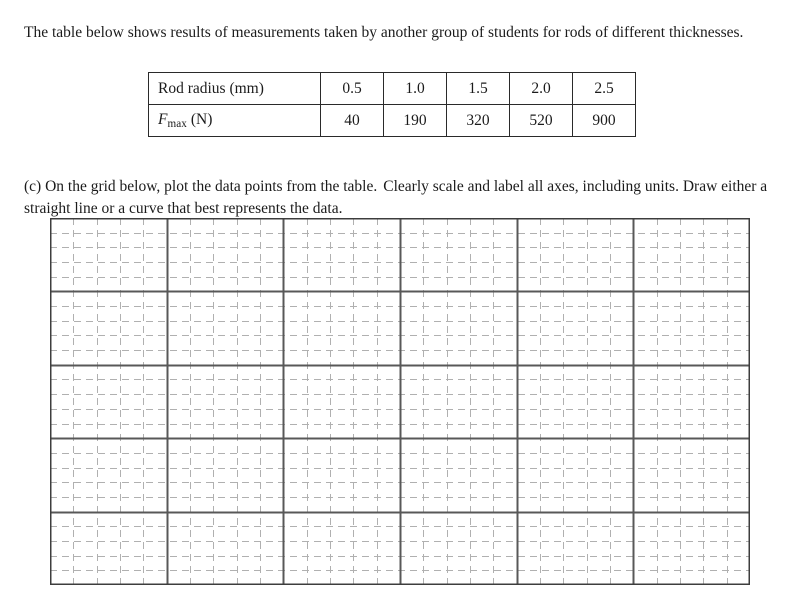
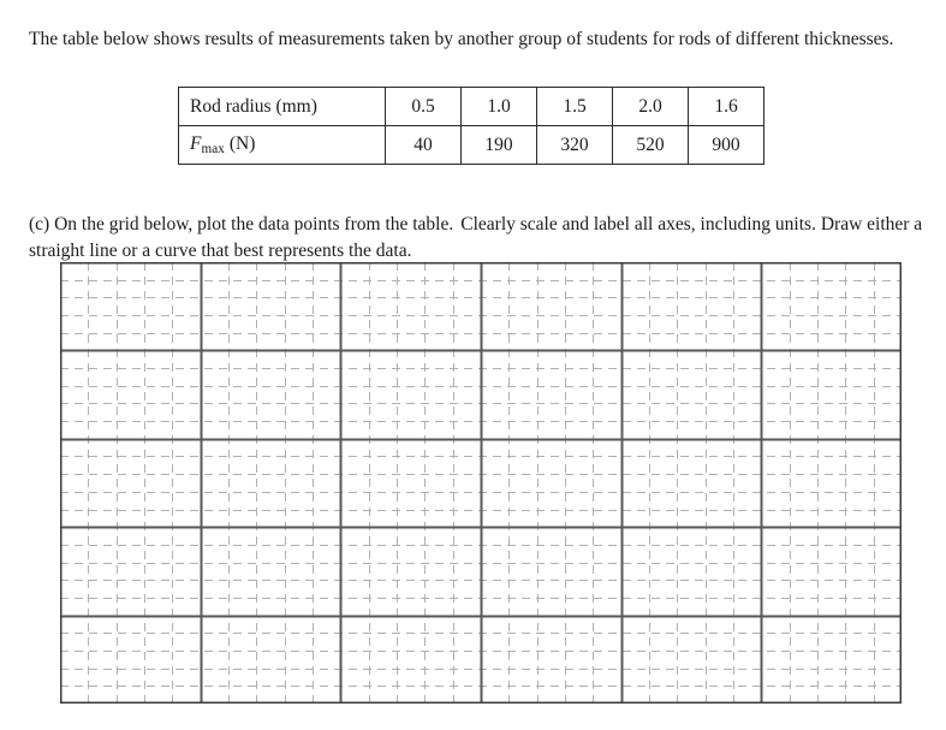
  The table below shows results of measurements taken by another group of students for rods of different thicknesses.
- Rod radius (mm)	0.5	1.0	1.5	2.0	2.5
+ Rod radius (mm)	0.5	1.0	1.5	2.0	1.6
  Fmax (N)	40	190	320	520	900
  (c) On the grid below, plot the data points from the table. Clearly scale and label all axes, including units. Draw either a straight line or a curve that best represents the data.
